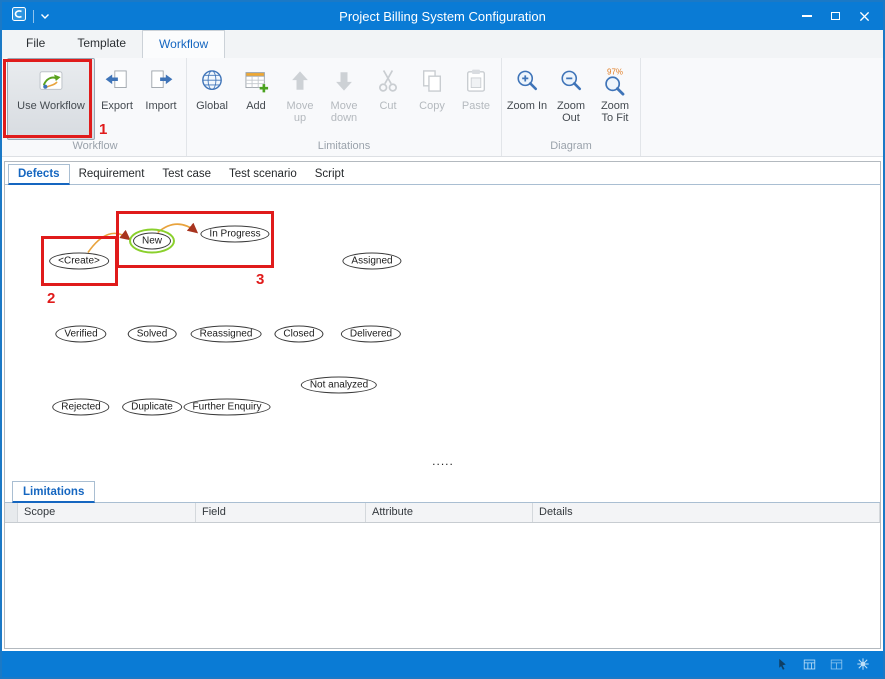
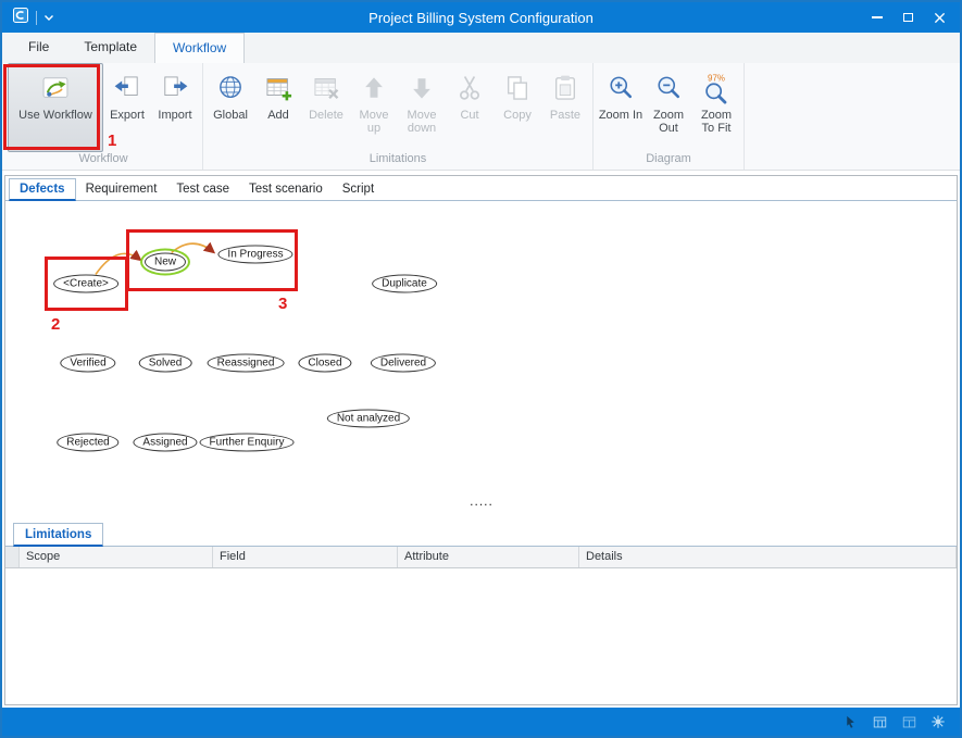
  Project Billing System Configuration
  File
  Template
  Workflow
  Use Workflow
  Export
  Import
  Workflow
  Global
  Add
+ Delete
  Move up
  Move down
  Cut
  Copy
  Paste
  Limitations
  Zoom In
  Zoom Out
  97%
  Zoom To Fit
  Diagram
  Defects
  Requirement
  Test case
  Test scenario
  Script
  .....
  <Create>
  New
  In Progress
- Assigned
+ Duplicate
  Verified
  Solved
  Reassigned
  Closed
  Delivered
  Not analyzed
  Rejected
- Duplicate
+ Assigned
  Further Enquiry
  Limitations
  Scope
  Field
  Attribute
  Details
  1
  2
  3
